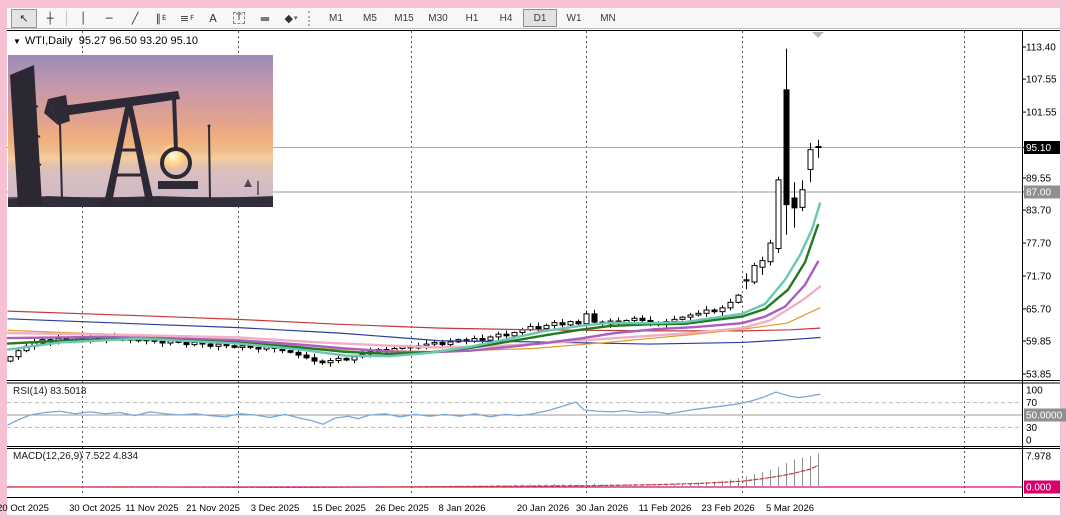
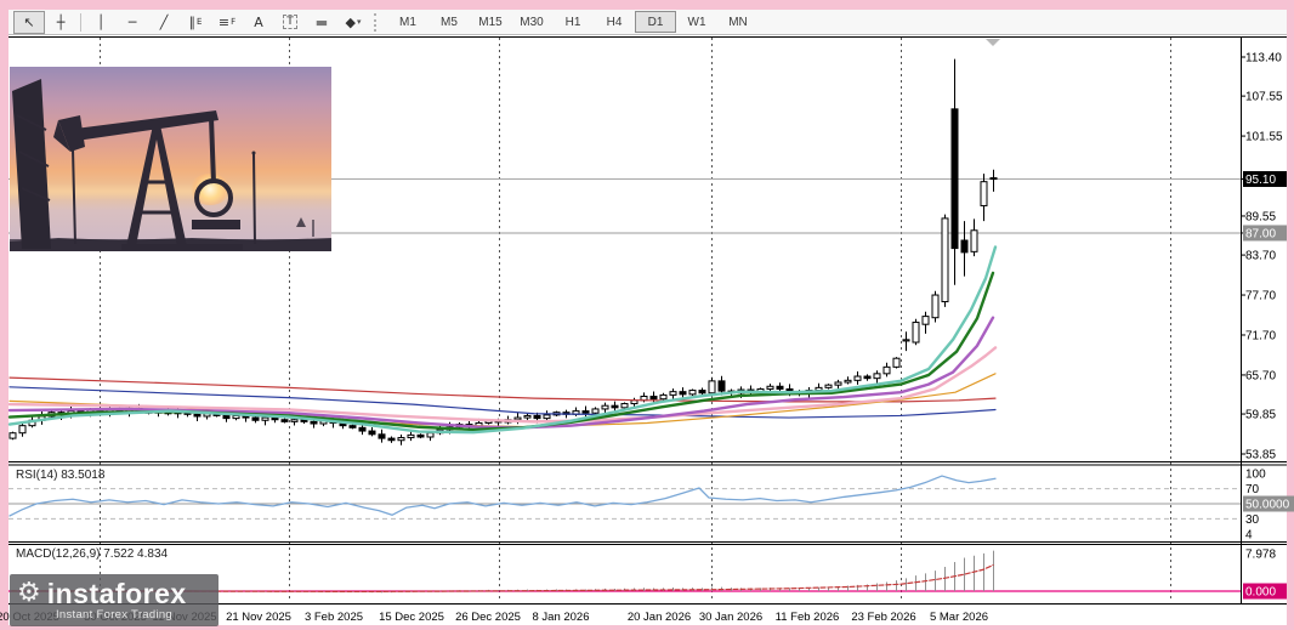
  ↖
  ┼
  │
  ─
  ╱
  ∥
  E
  ≡
  F
  A
  T
  ▬
  ◆
  ▾
  M1
  M5
  M15
  M30
  H1
  H4
  D1
  W1
  MN
  113.40
  107.55
  101.55
  95.10
  89.55
  87.00
  83.70
  77.70
  71.70
  65.70
  59.85
  53.85
  100
  70
  30
- 0
+ 4
  50.0000
  7.978
  0.000
  0 Oct 2025
  30 Oct 2025
  11 Nov 2025
  21 Nov 2025
- 3 Dec 2025
+ 3 Feb 2025
  15 Dec 2025
  26 Dec 2025
  8 Jan 2026
  20 Jan 2026
  30 Jan 2026
  11 Feb 2026
  23 Feb 2026
  5 Mar 2026
- ▼ WTI,Daily 95.27 96.50 93.20 95.10
  RSI(14) 83.5018
  MACD(12,26,9) 7.522 4.834
+ ⚙
+ instaforex
+ Instant Forex Trading
